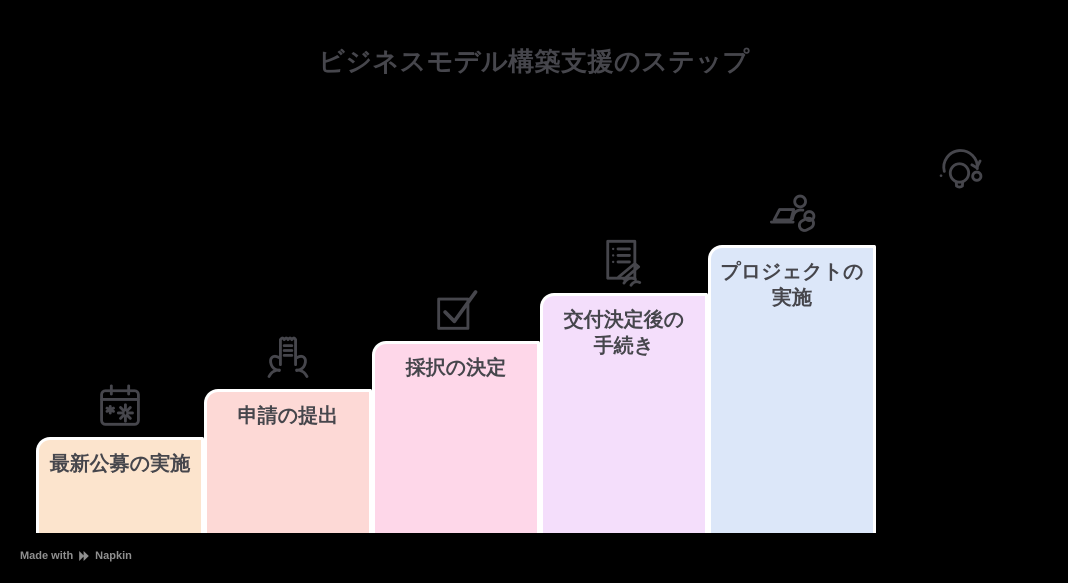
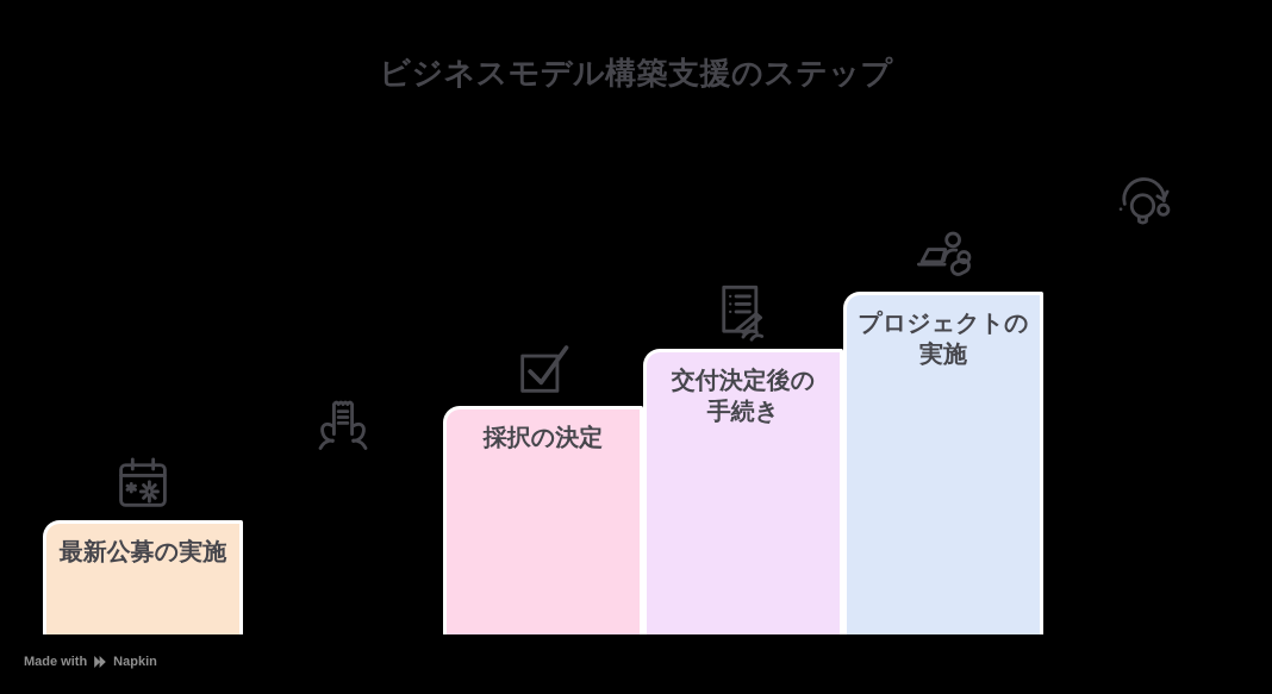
  ビジネスモデル構築支援のステップ
  最新公募の実施
- 申請の提出
  採択の決定
  交付決定後の
  手続き
  プロジェクトの
  実施
  Made with
  Napkin
